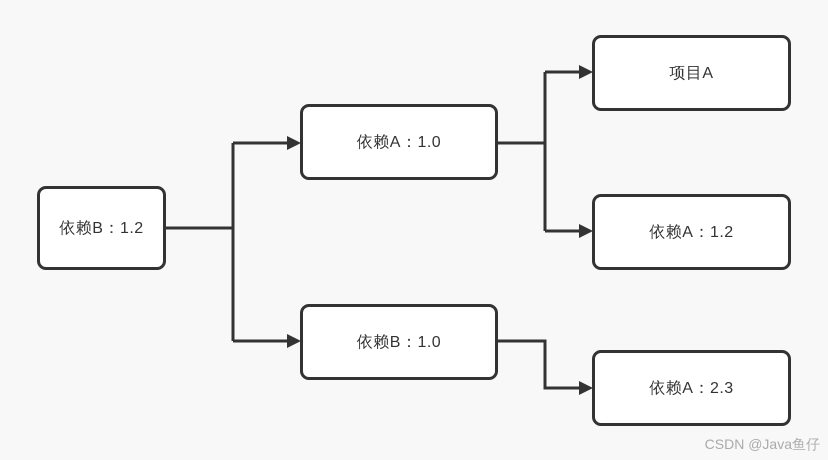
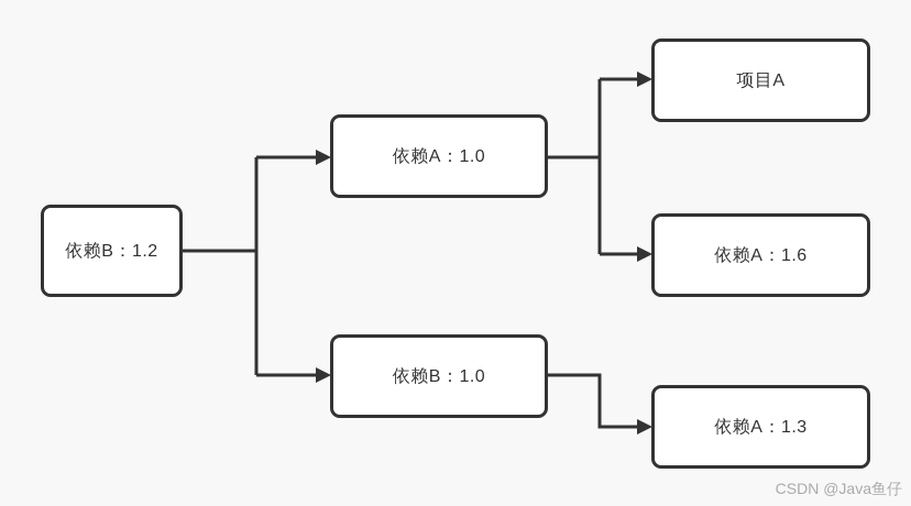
  依赖B：1.2
  依赖A：1.0
  依赖B：1.0
  项目A
- 依赖A：1.2
+ 依赖A：1.6
- 依赖A：2.3
+ 依赖A：1.3
  CSDN @Java鱼仔
